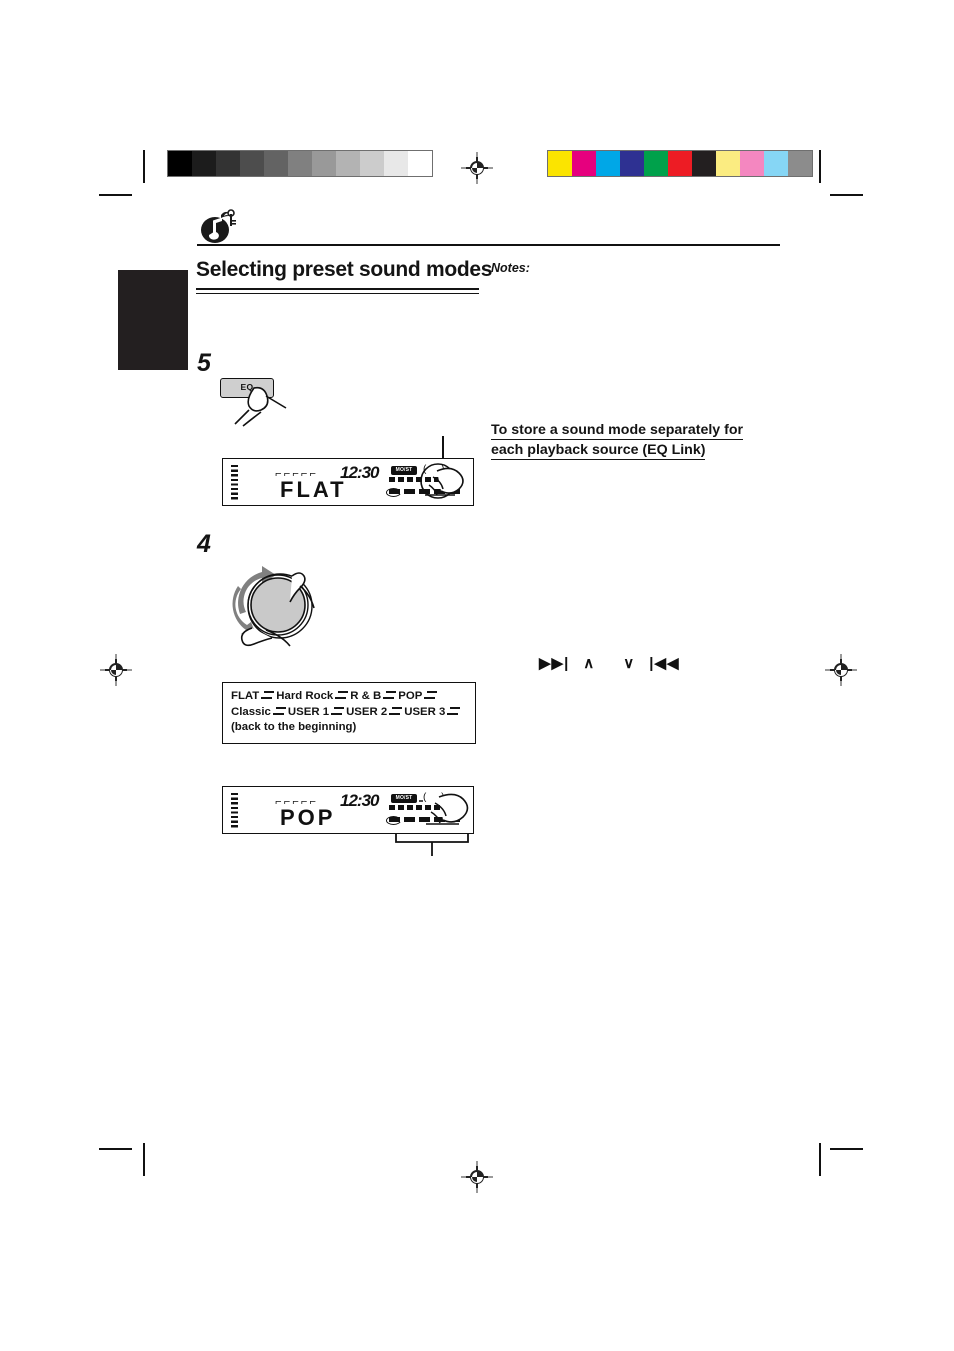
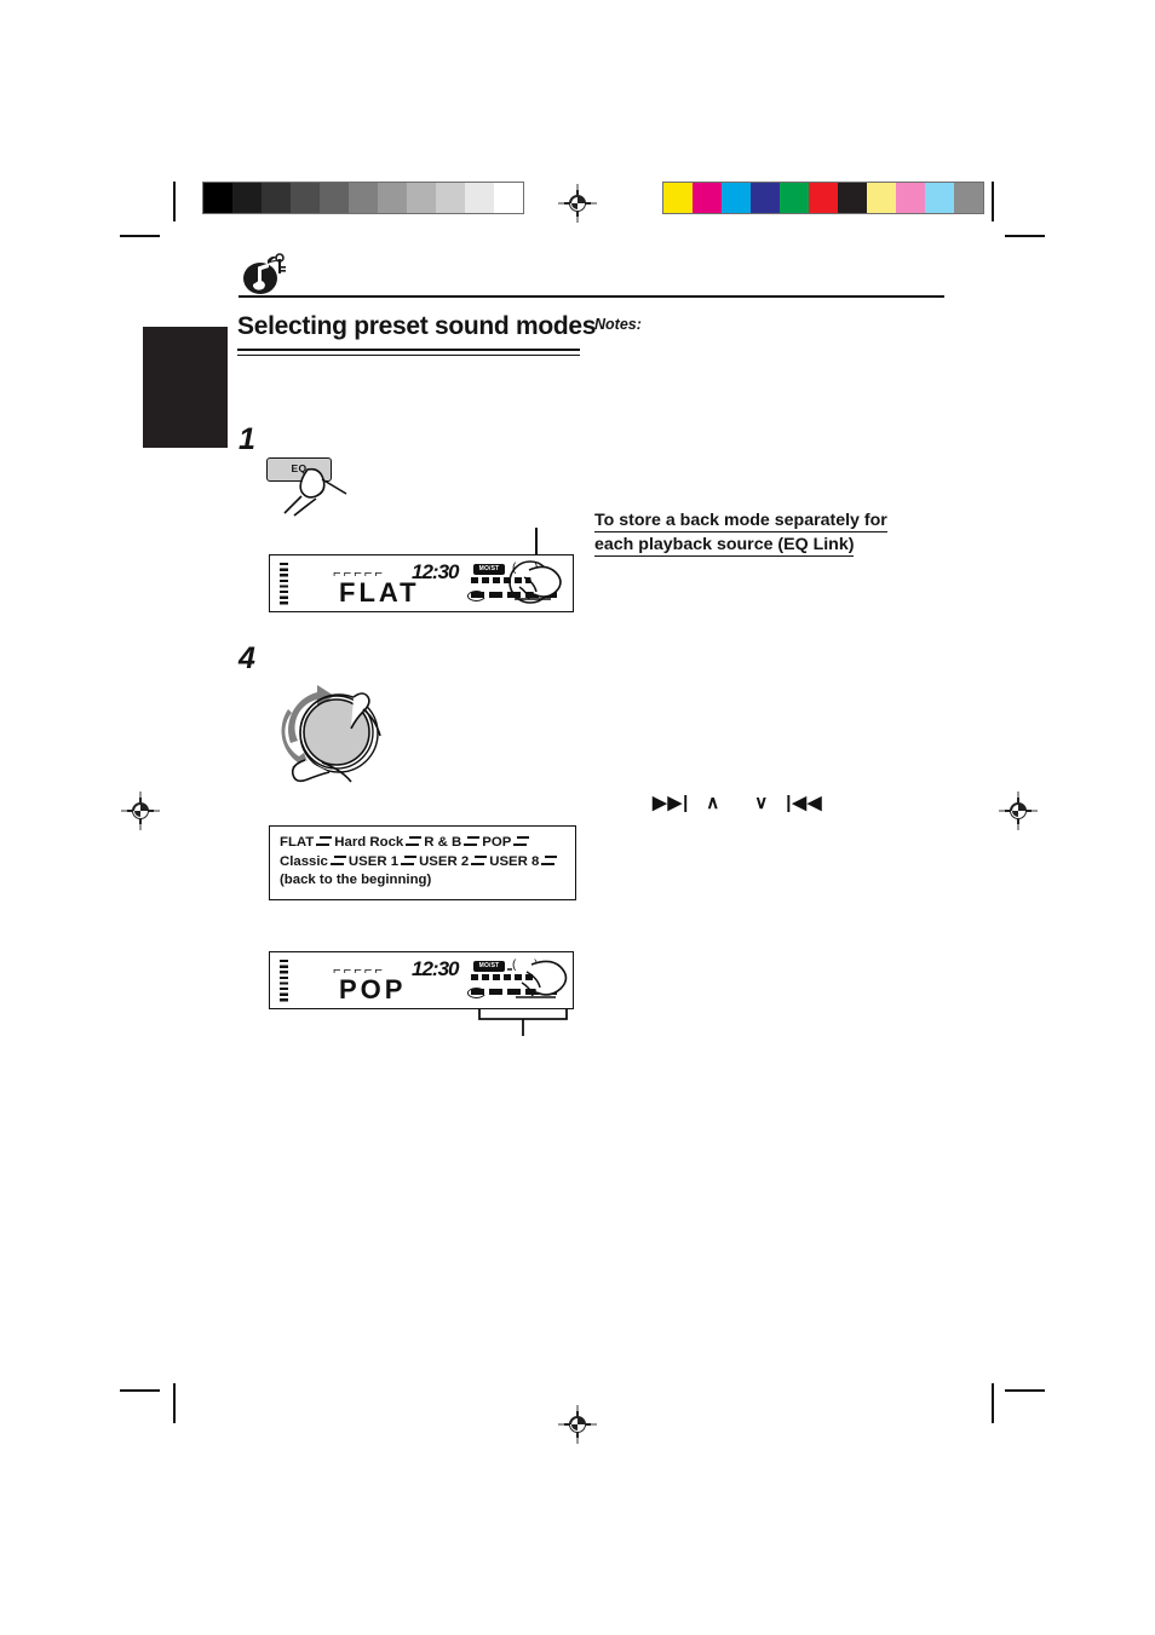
  Selecting preset sound modes
  Notes:
- 5
+ 1
  EQ
  ⌐⌐⌐⌐⌐
  12:30
  FLAT
  4
  FLAT Hard Rock R & B POP
- Classic USER 1 USER 2 USER 3
+ Classic USER 1 USER 2 USER 8
  (back to the beginning)
  ⌐⌐⌐⌐⌐
  12:30
  POP
- To store a sound mode separately for
+ To store a back mode separately for
  each playback source (EQ Link)
  ▶▶| ∧ ∨ |◀◀
